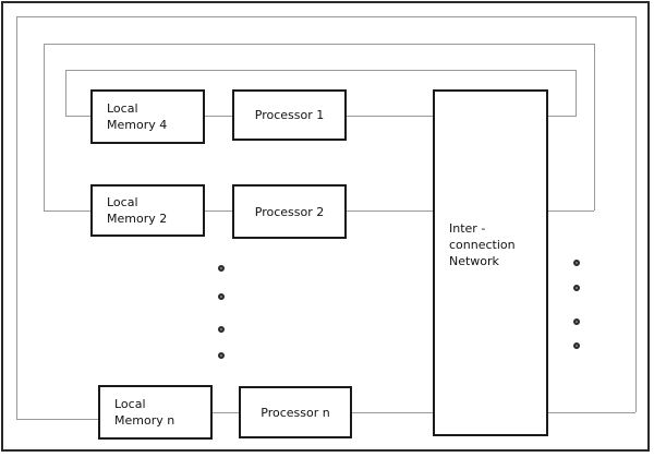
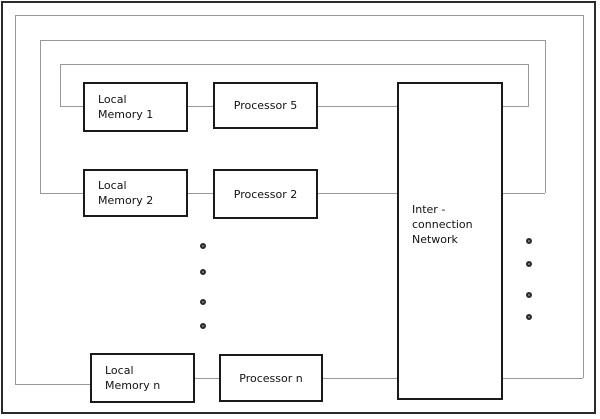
  Local
- Memory 4
+ Memory 1
- Processor 1
+ Processor 5
  Local
  Memory 2
  Processor 2
  Local
  Memory n
  Processor n
  Inter -
  connection
  Network
